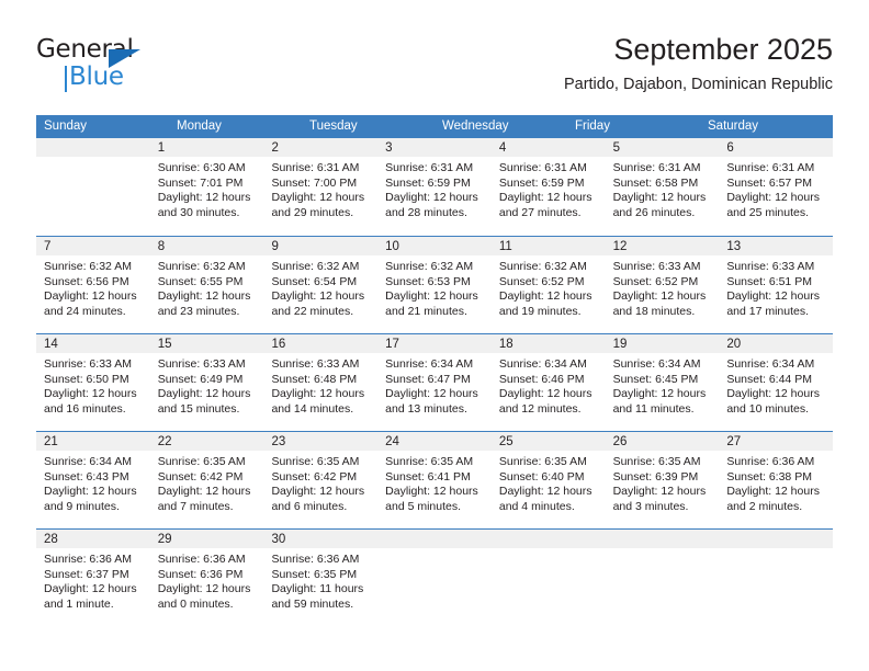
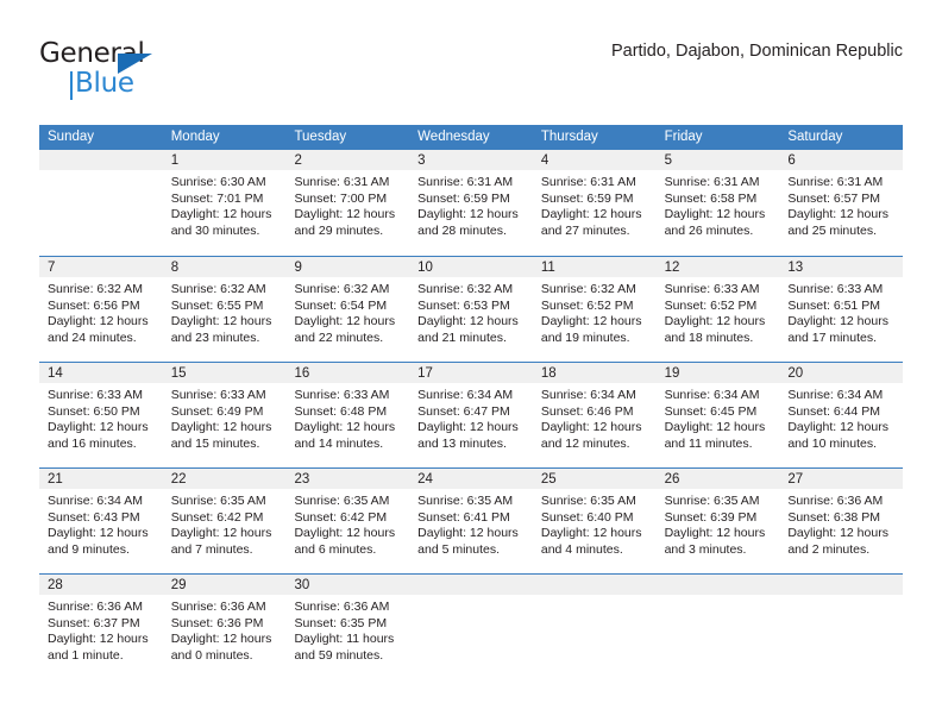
  General
  Blue
- September 2025
  Partido, Dajabon, Dominican Republic
  Sunday
  Monday
  Tuesday
  Wednesday
+ Thursday
  Friday
  Saturday
  1
  Sunrise: 6:30 AM
  Sunset: 7:01 PM
  Daylight: 12 hours
  and 30 minutes.
  2
  Sunrise: 6:31 AM
  Sunset: 7:00 PM
  Daylight: 12 hours
  and 29 minutes.
  3
  Sunrise: 6:31 AM
  Sunset: 6:59 PM
  Daylight: 12 hours
  and 28 minutes.
  4
  Sunrise: 6:31 AM
  Sunset: 6:59 PM
  Daylight: 12 hours
  and 27 minutes.
  5
  Sunrise: 6:31 AM
  Sunset: 6:58 PM
  Daylight: 12 hours
  and 26 minutes.
  6
  Sunrise: 6:31 AM
  Sunset: 6:57 PM
  Daylight: 12 hours
  and 25 minutes.
  7
  Sunrise: 6:32 AM
  Sunset: 6:56 PM
  Daylight: 12 hours
  and 24 minutes.
  8
  Sunrise: 6:32 AM
  Sunset: 6:55 PM
  Daylight: 12 hours
  and 23 minutes.
  9
  Sunrise: 6:32 AM
  Sunset: 6:54 PM
  Daylight: 12 hours
  and 22 minutes.
  10
  Sunrise: 6:32 AM
  Sunset: 6:53 PM
  Daylight: 12 hours
  and 21 minutes.
  11
  Sunrise: 6:32 AM
  Sunset: 6:52 PM
  Daylight: 12 hours
  and 19 minutes.
  12
  Sunrise: 6:33 AM
  Sunset: 6:52 PM
  Daylight: 12 hours
  and 18 minutes.
  13
  Sunrise: 6:33 AM
  Sunset: 6:51 PM
  Daylight: 12 hours
  and 17 minutes.
  14
  Sunrise: 6:33 AM
  Sunset: 6:50 PM
  Daylight: 12 hours
  and 16 minutes.
  15
  Sunrise: 6:33 AM
  Sunset: 6:49 PM
  Daylight: 12 hours
  and 15 minutes.
  16
  Sunrise: 6:33 AM
  Sunset: 6:48 PM
  Daylight: 12 hours
  and 14 minutes.
  17
  Sunrise: 6:34 AM
  Sunset: 6:47 PM
  Daylight: 12 hours
  and 13 minutes.
  18
  Sunrise: 6:34 AM
  Sunset: 6:46 PM
  Daylight: 12 hours
  and 12 minutes.
  19
  Sunrise: 6:34 AM
  Sunset: 6:45 PM
  Daylight: 12 hours
  and 11 minutes.
  20
  Sunrise: 6:34 AM
  Sunset: 6:44 PM
  Daylight: 12 hours
  and 10 minutes.
  21
  Sunrise: 6:34 AM
  Sunset: 6:43 PM
  Daylight: 12 hours
  and 9 minutes.
  22
  Sunrise: 6:35 AM
  Sunset: 6:42 PM
  Daylight: 12 hours
  and 7 minutes.
  23
  Sunrise: 6:35 AM
  Sunset: 6:42 PM
  Daylight: 12 hours
  and 6 minutes.
  24
  Sunrise: 6:35 AM
  Sunset: 6:41 PM
  Daylight: 12 hours
  and 5 minutes.
  25
  Sunrise: 6:35 AM
  Sunset: 6:40 PM
  Daylight: 12 hours
  and 4 minutes.
  26
  Sunrise: 6:35 AM
  Sunset: 6:39 PM
  Daylight: 12 hours
  and 3 minutes.
  27
  Sunrise: 6:36 AM
  Sunset: 6:38 PM
  Daylight: 12 hours
  and 2 minutes.
  28
  Sunrise: 6:36 AM
  Sunset: 6:37 PM
  Daylight: 12 hours
  and 1 minute.
  29
  Sunrise: 6:36 AM
  Sunset: 6:36 PM
  Daylight: 12 hours
  and 0 minutes.
  30
  Sunrise: 6:36 AM
  Sunset: 6:35 PM
  Daylight: 11 hours
  and 59 minutes.
